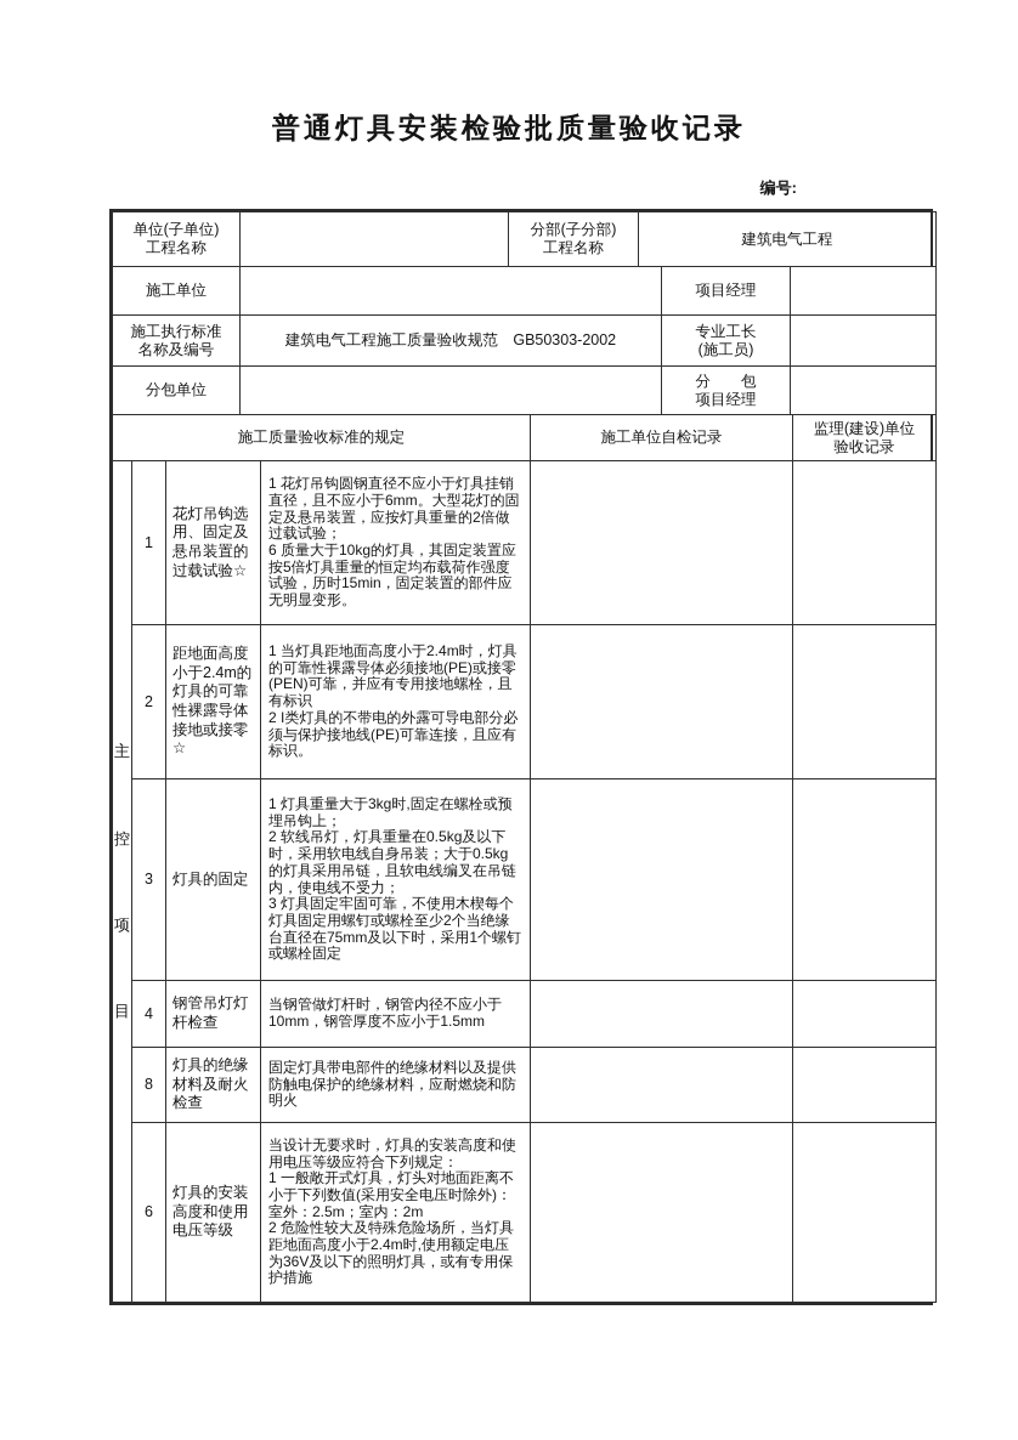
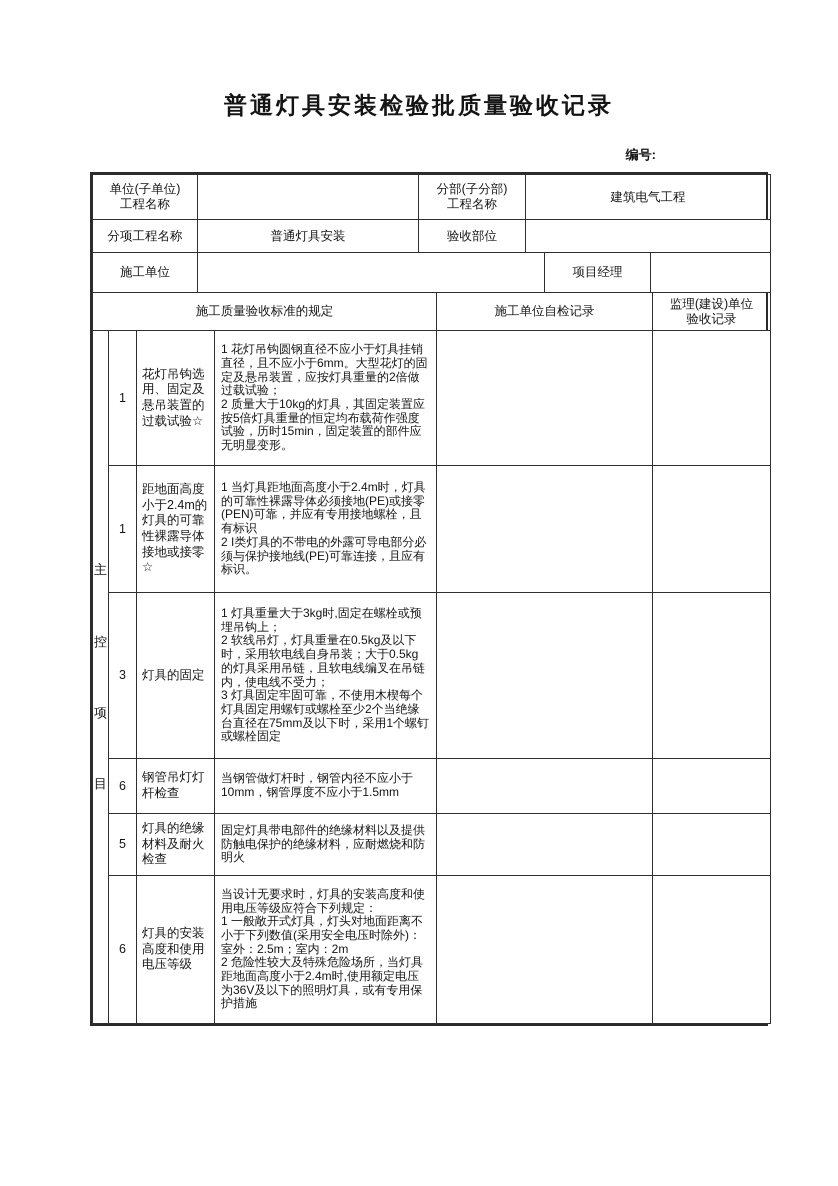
  普通灯具安装检验批质量验收记录
  编号:
  单位(子单位) 工程名称		分部(子分部) 工程名称	建筑电气工程
+ 分项工程名称	普通灯具安装	验收部位
  施工单位		项目经理
- 施工执行标准 名称及编号	建筑电气工程施工质量验收规范 GB50303-2002	专业工长 (施工员)
- 分包单位		分 包 项目经理
  施工质量验收标准的规定	施工单位自检记录	监理(建设)单位 验收记录
- 主 控 项 目	1	花灯吊钩选用、固定及悬吊装置的过载试验☆	1 花灯吊钩圆钢直径不应小于灯具挂销直径，且不应小于6mm。大型花灯的固定及悬吊装置，应按灯具重量的2倍做过载试验； 6 质量大于10kg的灯具，其固定装置应按5倍灯具重量的恒定均布载荷作强度试验，历时15min，固定装置的部件应无明显变形。
+ 主 控 项 目	1	花灯吊钩选用、固定及悬吊装置的过载试验☆	1 花灯吊钩圆钢直径不应小于灯具挂销直径，且不应小于6mm。大型花灯的固定及悬吊装置，应按灯具重量的2倍做过载试验； 2 质量大于10kg的灯具，其固定装置应按5倍灯具重量的恒定均布载荷作强度试验，历时15min，固定装置的部件应无明显变形。
- 2	距地面高度小于2.4m的灯具的可靠性裸露导体接地或接零☆	1 当灯具距地面高度小于2.4m时，灯具的可靠性裸露导体必须接地(PE)或接零(PEN)可靠，并应有专用接地螺栓，且有标识 2 I类灯具的不带电的外露可导电部分必须与保护接地线(PE)可靠连接，且应有标识。
+ 1	距地面高度小于2.4m的灯具的可靠性裸露导体接地或接零☆	1 当灯具距地面高度小于2.4m时，灯具的可靠性裸露导体必须接地(PE)或接零(PEN)可靠，并应有专用接地螺栓，且有标识 2 I类灯具的不带电的外露可导电部分必须与保护接地线(PE)可靠连接，且应有标识。
  3	灯具的固定	1 灯具重量大于3kg时,固定在螺栓或预埋吊钩上； 2 软线吊灯，灯具重量在0.5kg及以下时，采用软电线自身吊装；大于0.5kg的灯具采用吊链，且软电线编叉在吊链内，使电线不受力； 3 灯具固定牢固可靠，不使用木楔每个灯具固定用螺钉或螺栓至少2个当绝缘台直径在75mm及以下时，采用1个螺钉或螺栓固定
- 4	钢管吊灯灯杆检查	当钢管做灯杆时，钢管内径不应小于10mm，钢管厚度不应小于1.5mm
+ 6	钢管吊灯灯杆检查	当钢管做灯杆时，钢管内径不应小于10mm，钢管厚度不应小于1.5mm
- 8	灯具的绝缘材料及耐火检查	固定灯具带电部件的绝缘材料以及提供防触电保护的绝缘材料，应耐燃烧和防明火
+ 5	灯具的绝缘材料及耐火检查	固定灯具带电部件的绝缘材料以及提供防触电保护的绝缘材料，应耐燃烧和防明火
  6	灯具的安装高度和使用电压等级	当设计无要求时，灯具的安装高度和使用电压等级应符合下列规定： 1 一般敞开式灯具，灯头对地面距离不小于下列数值(采用安全电压时除外)：室外：2.5m；室内：2m 2 危险性较大及特殊危险场所，当灯具距地面高度小于2.4m时,使用额定电压为36V及以下的照明灯具，或有专用保护措施
